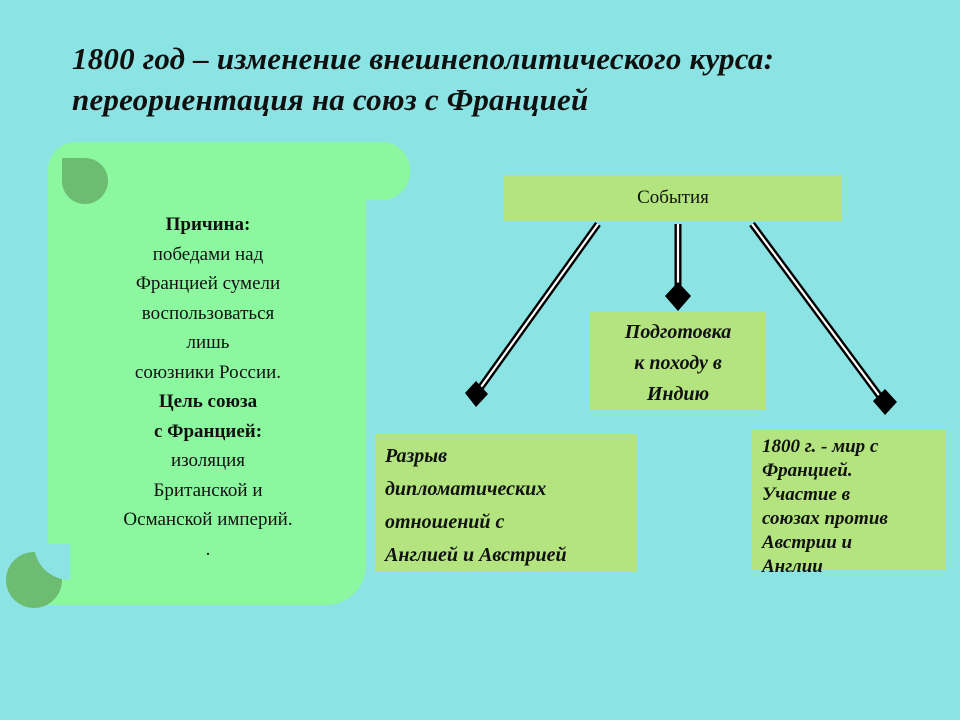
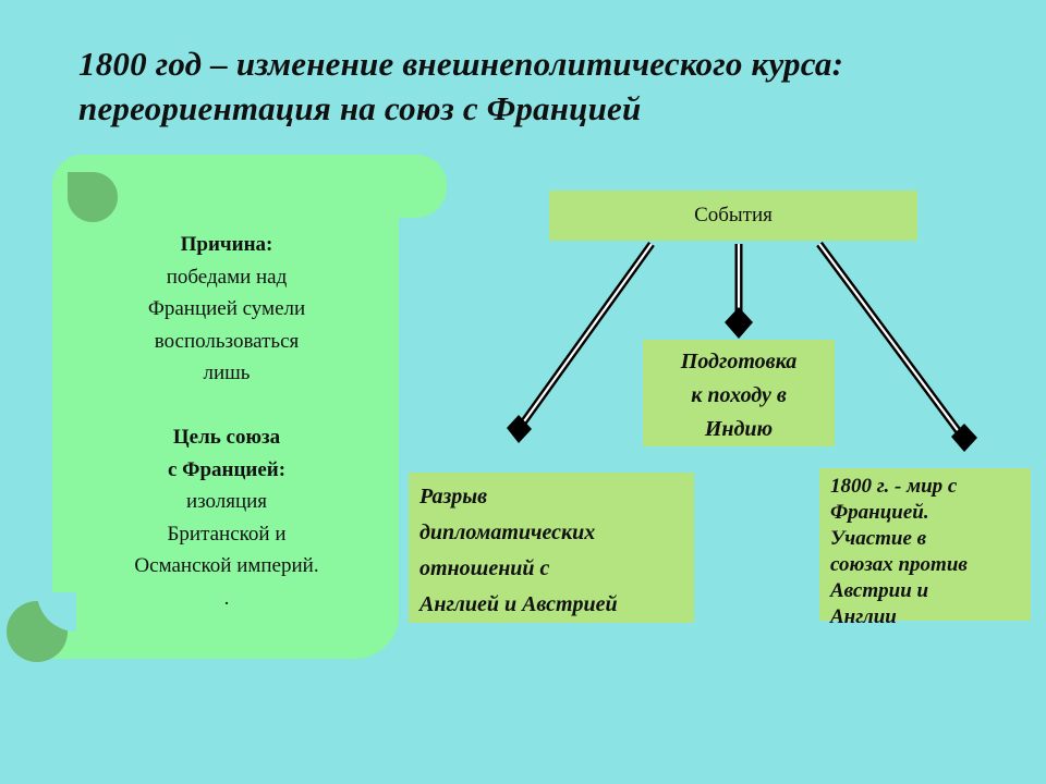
  1800 год – изменение внешнеполитического курса:
  переориентация на союз с Францией
  Причина:
  победами над
  Францией сумели
  воспользоваться
  лишь
- союзники России.
  Цель союза
  с Францией:
  изоляция
  Британской и
  Османской империй.
  .
  События
  Подготовка
  к походу в
  Индию
  Разрыв
  дипломатических
  отношений с
  Англией и Австрией
  1800 г. - мир с
  Францией.
  Участие в
  союзах против
  Австрии и
  Англии
